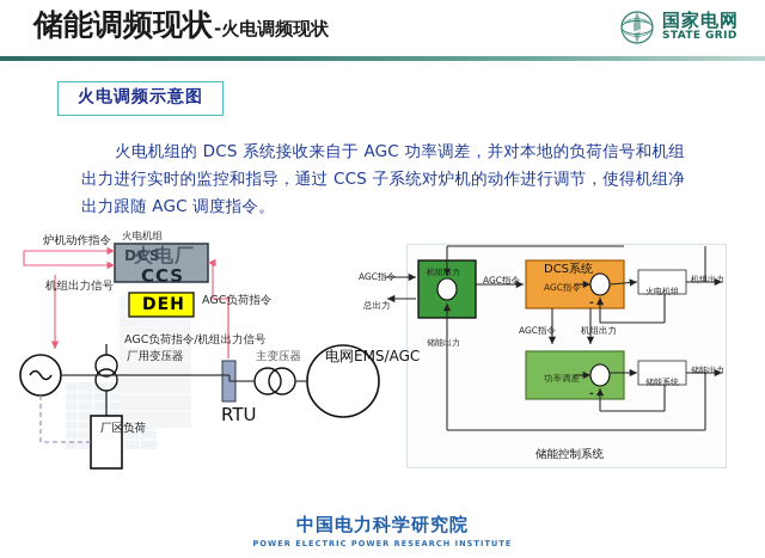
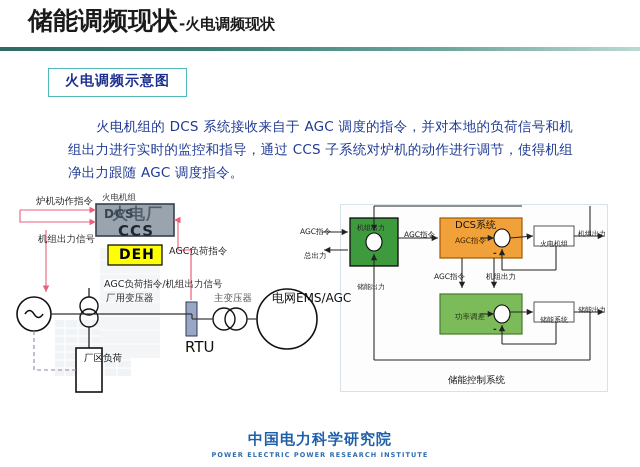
  储能调频现状
  -火电调频现状
- 国家电网
- STATE GRID
  火电调频示意图
- 火电机组的 DCS 系统接收来自于 AGC 功率调差，并对本地的负荷信号和机组出力进行实时的监控和指导，通过 CCS 子系统对炉机的动作进行调节，使得机组净出力跟随 AGC 调度指令。
+ 火电机组的 DCS 系统接收来自于 AGC 调度的指令，并对本地的负荷信号和机组出力进行实时的监控和指导，通过 CCS 子系统对炉机的动作进行调节，使得机组净出力跟随 AGC 调度指令。
  火电机组
  DCS
  火电厂
  CCS
  DEH
  炉机动作指令
  机组出力信号
  AGC负荷指令/机组出力信号
  AGC负荷指令
  主变压器
  厂用变压器
  厂区负荷
  RTU
  电网EMS/AGC
  DCS系统
  AGC指令
  总出力
  机组出力
  储能出力
  AGC指令
  AGC指令
  火电机组
  机组出力
  AGC指令
  机组出力
  功率调差
  储能系统
  储能出力
  -
  -
  +
  储能控制系统
  中国电力科学研究院
  POWER ELECTRIC POWER RESEARCH INSTITUTE
